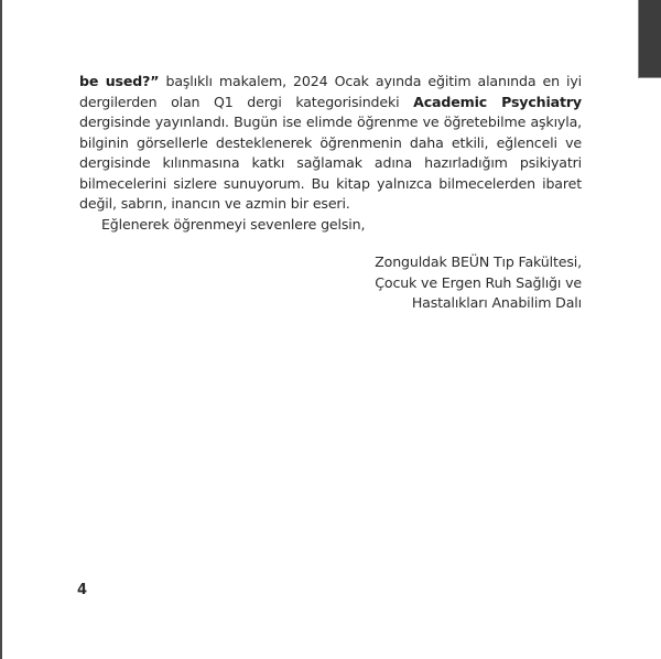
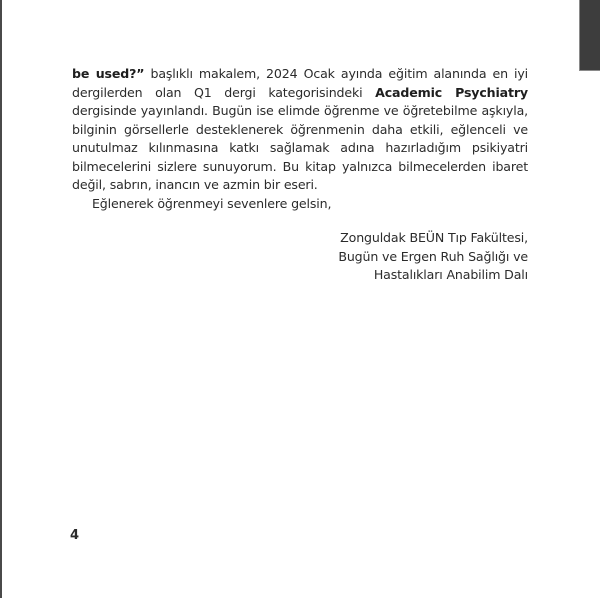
- be used?” başlıklı makalem, 2024 Ocak ayında eğitim alanında en iyi dergilerden olan Q1 dergi kategorisindeki Academic Psychiatry dergisinde yayınlandı. Bugün ise elimde öğrenme ve öğretebilme aşkıyla, bilginin görsellerle desteklenerek öğrenmenin daha etkili, eğlenceli ve dergisinde kılınmasına katkı sağlamak adına hazırladığım psikiyatri bilmecelerini sizlere sunuyorum. Bu kitap yalnızca bilmecelerden ibaret değil, sabrın, inancın ve azmin bir eseri.
+ be used?” başlıklı makalem, 2024 Ocak ayında eğitim alanında en iyi dergilerden olan Q1 dergi kategorisindeki Academic Psychiatry dergisinde yayınlandı. Bugün ise elimde öğrenme ve öğretebilme aşkıyla, bilginin görsellerle desteklenerek öğrenmenin daha etkili, eğlenceli ve unutulmaz kılınmasına katkı sağlamak adına hazırladığım psikiyatri bilmecelerini sizlere sunuyorum. Bu kitap yalnızca bilmecelerden ibaret değil, sabrın, inancın ve azmin bir eseri.
  Eğlenerek öğrenmeyi sevenlere gelsin,
  Zonguldak BEÜN Tıp Fakültesi,
- Çocuk ve Ergen Ruh Sağlığı ve
+ Bugün ve Ergen Ruh Sağlığı ve
  Hastalıkları Anabilim Dalı
  4
